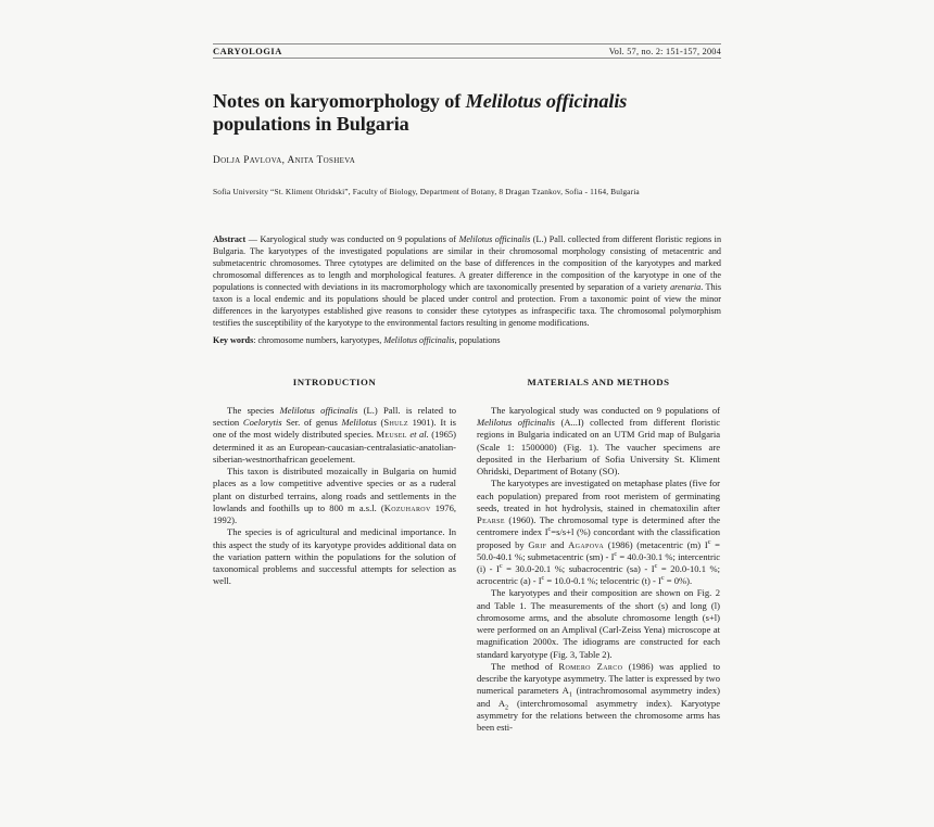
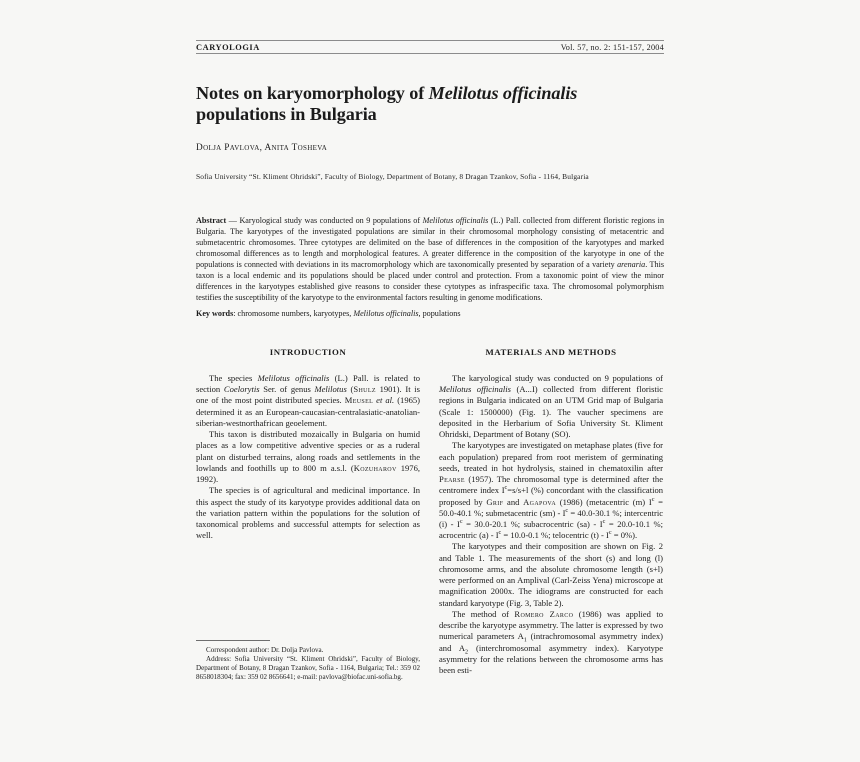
  CARYOLOGIA
  Vol. 57, no. 2: 151-157, 2004
  Notes on karyomorphology of Melilotus officinalis populations in Bulgaria
  Dolja Pavlova, Anita Tosheva
  Sofia University “St. Kliment Ohridski”, Faculty of Biology, Department of Botany, 8 Dragan Tzankov, Sofia - 1164, Bulgaria
  Abstract — Karyological study was conducted on 9 populations of Melilotus officinalis (L.) Pall. collected from different floristic regions in Bulgaria. The karyotypes of the investigated populations are similar in their chromosomal morphology consisting of metacentric and submetacentric chromosomes. Three cytotypes are delimited on the base of differences in the composition of the karyotypes and marked chromosomal differences as to length and morphological features. A greater difference in the composition of the karyotype in one of the populations is connected with deviations in its macromorphology which are taxonomically presented by separation of a variety arenaria. This taxon is a local endemic and its populations should be placed under control and protection. From a taxonomic point of view the minor differences in the karyotypes established give reasons to consider these cytotypes as infraspecific taxa. The chromosomal polymorphism testifies the susceptibility of the karyotype to the environmental factors resulting in genome modifications.
  Key words: chromosome numbers, karyotypes, Melilotus officinalis, populations
  INTRODUCTION
- The species Melilotus officinalis (L.) Pall. is related to section Coelorytis Ser. of genus Melilotus (Shulz 1901). It is one of the most widely distributed species. Meusel et al. (1965) determined it as an European-caucasian-centralasiatic-anatolian-siberian-westnorthafrican geoelement.
+ The species Melilotus officinalis (L.) Pall. is related to section Coelorytis Ser. of genus Melilotus (Shulz 1901). It is one of the most point distributed species. Meusel et al. (1965) determined it as an European-caucasian-centralasiatic-anatolian-siberian-westnorthafrican geoelement.
  This taxon is distributed mozaically in Bulgaria on humid places as a low competitive adventive species or as a ruderal plant on disturbed terrains, along roads and settlements in the lowlands and foothills up to 800 m a.s.l. (Kozuharov 1976, 1992).
  The species is of agricultural and medicinal importance. In this aspect the study of its karyotype provides additional data on the variation pattern within the populations for the solution of taxonomical problems and successful attempts for selection as well.
+ Correspondent author: Dr. Dolja Pavlova.
+ Address: Sofia University “St. Kliment Ohridski”, Faculty of Biology, Department of Botany, 8 Dragan Tzankov, Sofia - 1164, Bulgaria; Tel.: 359 02 8658018304; fax: 359 02 8656641; e-mail: pavlova@biofac.uni-sofia.bg.
  MATERIALS AND METHODS
  The karyological study was conducted on 9 populations of Melilotus officinalis (A...I) collected from different floristic regions in Bulgaria indicated on an UTM Grid map of Bulgaria (Scale 1: 1500000) (Fig. 1). The vaucher specimens are deposited in the Herbarium of Sofia University St. Kliment Ohridski, Department of Botany (SO).
- The karyotypes are investigated on metaphase plates (five for each population) prepared from root meristem of germinating seeds, treated in hot hydrolysis, stained in chematoxilin after Pearse (1960). The chromosomal type is determined after the centromere index I =s/s+l (%) concordant with the classification proposed by Grif and Agapova (1986) (metacentric (m) I = 50.0-40.1 %; submetacentric (sm) - I = 40.0-30.1 %; intercentric (i) - I = 30.0-20.1 %; subacrocentric (sa) - I = 20.0-10.1 %; acrocentric (a) - I = 10.0-0.1 %; telocentric (t) - I = 0%).
+ The karyotypes are investigated on metaphase plates (five for each population) prepared from root meristem of germinating seeds, treated in hot hydrolysis, stained in chematoxilin after Pearse (1957). The chromosomal type is determined after the centromere index I =s/s+l (%) concordant with the classification proposed by Grif and Agapova (1986) (metacentric (m) I = 50.0-40.1 %; submetacentric (sm) - I = 40.0-30.1 %; intercentric (i) - I = 30.0-20.1 %; subacrocentric (sa) - I = 20.0-10.1 %; acrocentric (a) - I = 10.0-0.1 %; telocentric (t) - I = 0%).
  The karyotypes and their composition are shown on Fig. 2 and Table 1. The measurements of the short (s) and long (l) chromosome arms, and the absolute chromosome length (s+l) were performed on an Amplival (Carl-Zeiss Yena) microscope at magnification 2000x. The idiograms are constructed for each standard karyotype (Fig. 3, Table 2).
  The method of Romero Zarco (1986) was applied to describe the karyotype asymmetry. The latter is expressed by two numerical parameters A (intrachromosomal asymmetry index) and A (interchromosomal asymmetry index). Karyotype asymmetry for the relations between the chromosome arms has been esti-
